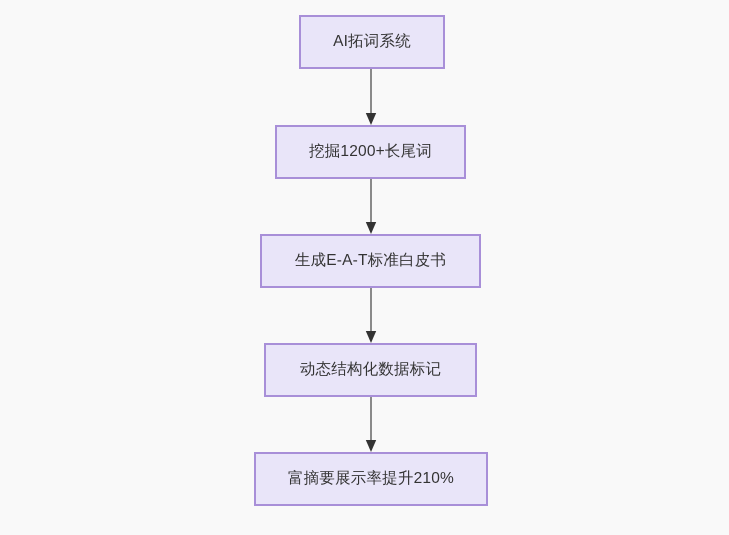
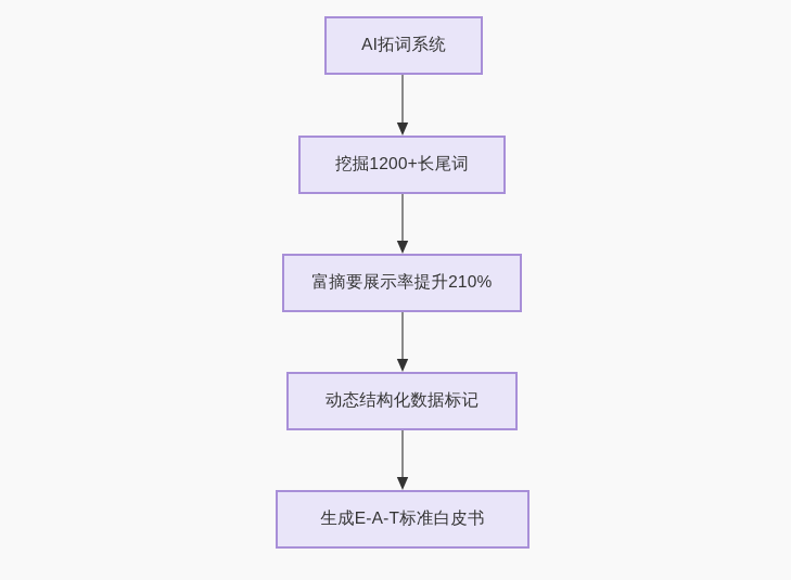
  AI拓词系统
  挖掘1200+长尾词
- 生成E-A-T标准白皮书
+ 富摘要展示率提升210%
  动态结构化数据标记
- 富摘要展示率提升210%
+ 生成E-A-T标准白皮书
